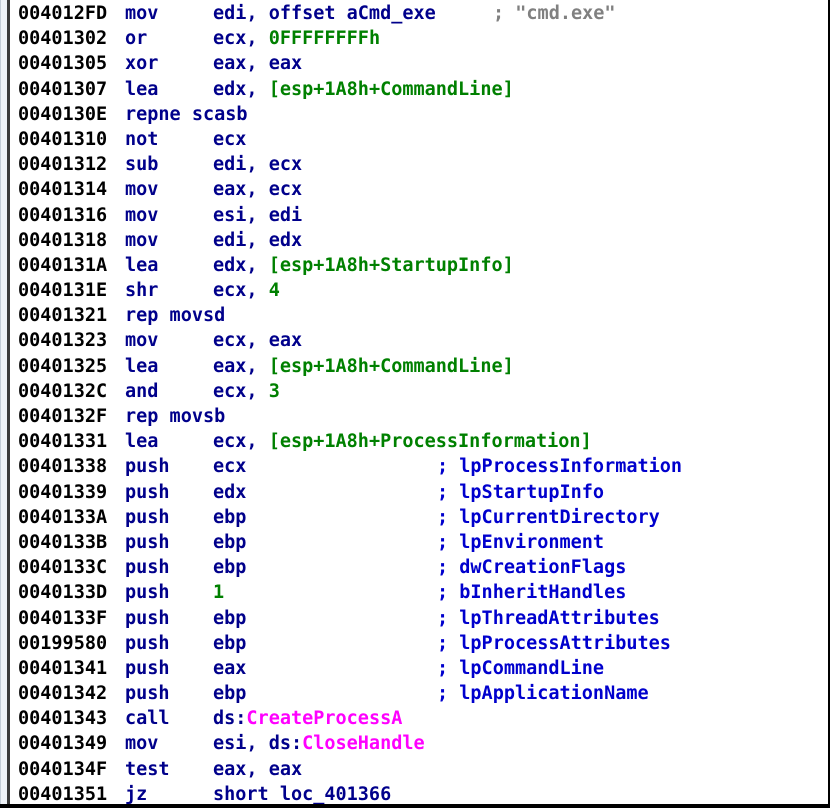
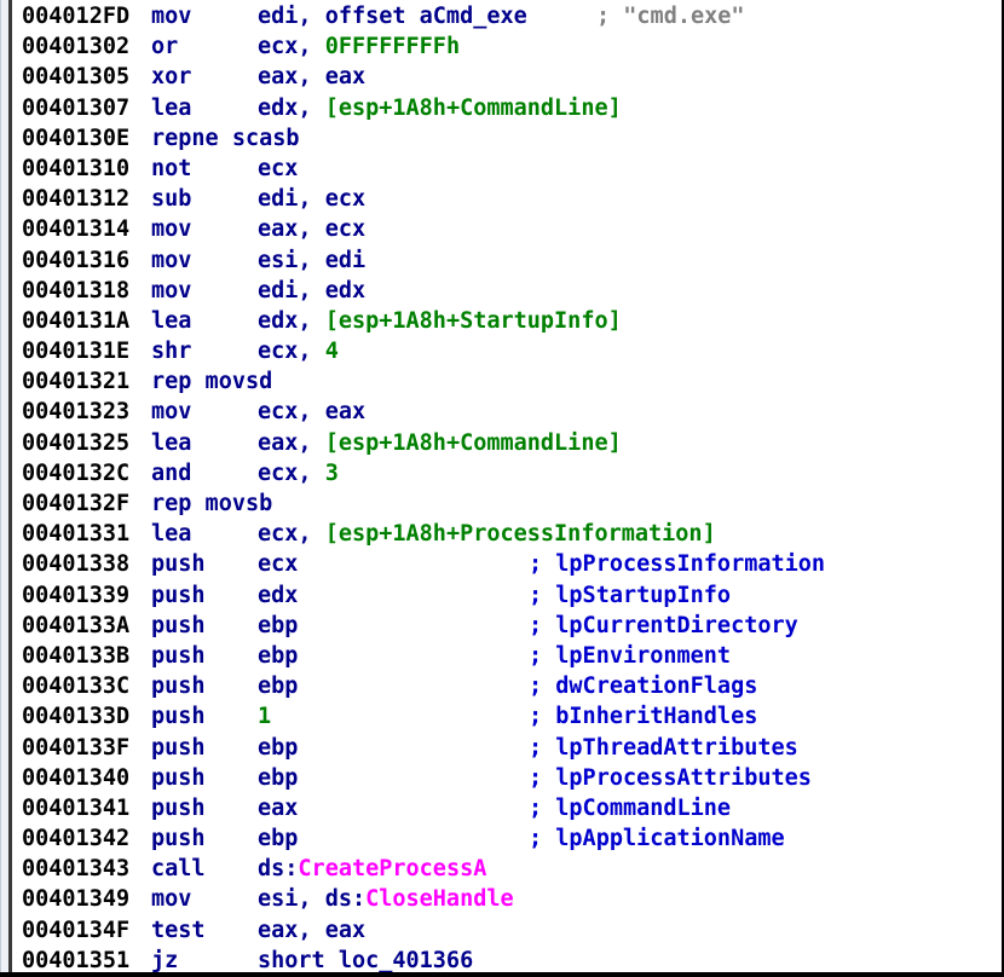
  004012FD
  mov
  edi, offset aCmd_exe
  ; "cmd.exe"
  00401302
  or
  ecx, 0FFFFFFFFh
  00401305
  xor
  eax, eax
  00401307
  lea
  edx, [esp+1A8h+CommandLine]
  0040130E
  repne scasb
  00401310
  not
  ecx
  00401312
  sub
  edi, ecx
  00401314
  mov
  eax, ecx
  00401316
  mov
  esi, edi
  00401318
  mov
  edi, edx
  0040131A
  lea
  edx, [esp+1A8h+StartupInfo]
  0040131E
  shr
  ecx, 4
  00401321
  rep movsd
  00401323
  mov
  ecx, eax
  00401325
  lea
  eax, [esp+1A8h+CommandLine]
  0040132C
  and
  ecx, 3
  0040132F
  rep movsb
  00401331
  lea
  ecx, [esp+1A8h+ProcessInformation]
  00401338
  push
  ecx
  ; lpProcessInformation
  00401339
  push
  edx
  ; lpStartupInfo
  0040133A
  push
  ebp
  ; lpCurrentDirectory
  0040133B
  push
  ebp
  ; lpEnvironment
  0040133C
  push
  ebp
  ; dwCreationFlags
  0040133D
  push
  1
  ; bInheritHandles
  0040133F
  push
  ebp
  ; lpThreadAttributes
- 00199580
+ 00401340
  push
  ebp
  ; lpProcessAttributes
  00401341
  push
  eax
  ; lpCommandLine
  00401342
  push
  ebp
  ; lpApplicationName
  00401343
  call
  ds:CreateProcessA
  00401349
  mov
  esi, ds:CloseHandle
  0040134F
  test
  eax, eax
  00401351
  jz
  short loc_401366
